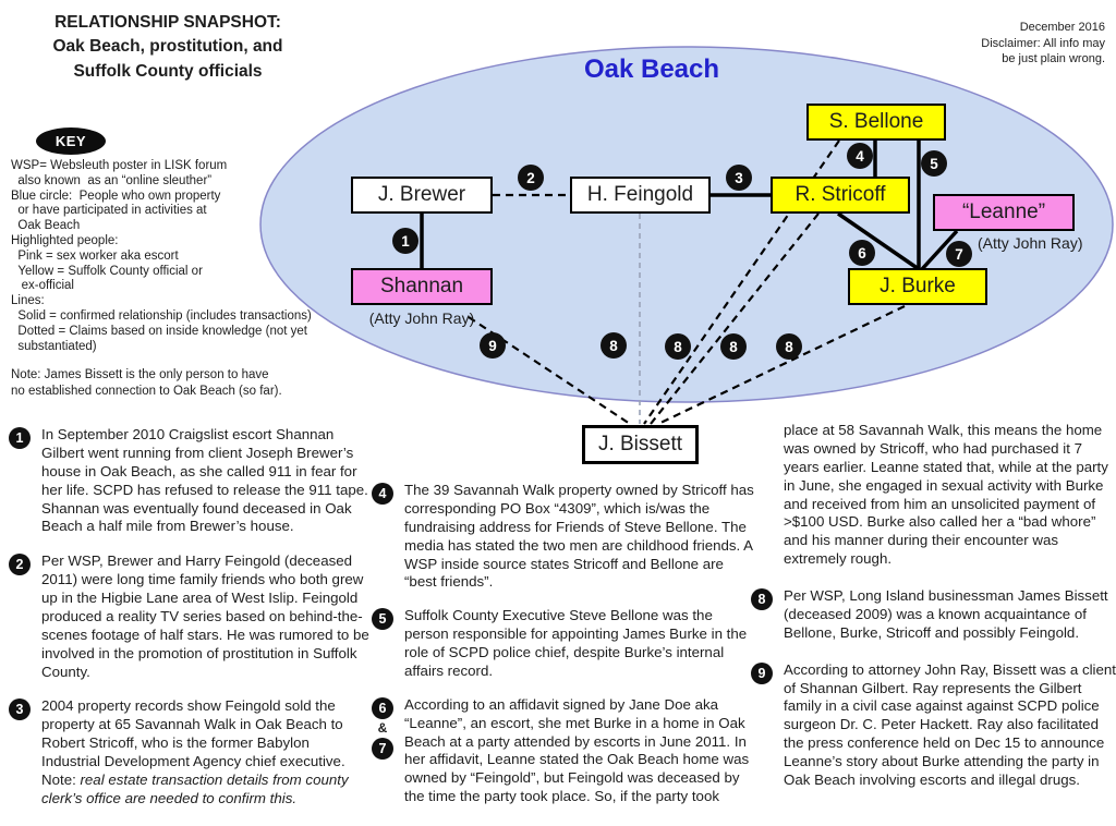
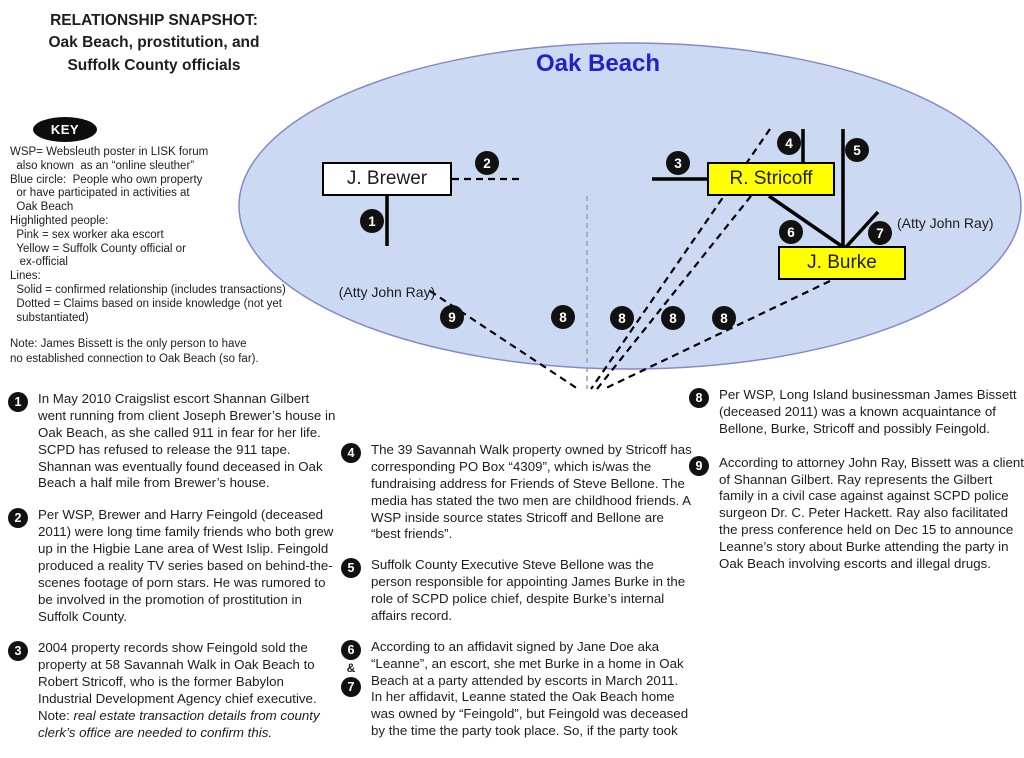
  RELATIONSHIP SNAPSHOT:
  Oak Beach, prostitution, and
  Suffolk County officials
- December 2016
- Disclaimer: All info may
- be just plain wrong.
  KEY
  WSP= Websleuth poster in LISK forum
  also known as an “online sleuther”
  Blue circle: People who own property
  or have participated in activities at
  Oak Beach
  Highlighted people:
  Pink = sex worker aka escort
  Yellow = Suffolk County official or
  ex-official
  Lines:
  Solid = confirmed relationship (includes transactions)
  Dotted = Claims based on inside knowledge (not yet
  substantiated)
  Note: James Bissett is the only person to have
  no established connection to Oak Beach (so far).
  Oak Beach
  J. Brewer
- H. Feingold
  R. Stricoff
- S. Bellone
- “Leanne”
  J. Burke
- Shannan
- J. Bissett
  (Atty John Ray)
  (Atty John Ray)
  1
  2
  3
  4
  5
  6
  7
  8
  8
  8
  8
  9
  1
- In September 2010 Craigslist escort Shannan Gilbert went running from client Joseph Brewer’s house in Oak Beach, as she called 911 in fear for her life. SCPD has refused to release the 911 tape. Shannan was eventually found deceased in Oak Beach a half mile from Brewer’s house.
+ In May 2010 Craigslist escort Shannan Gilbert went running from client Joseph Brewer’s house in Oak Beach, as she called 911 in fear for her life. SCPD has refused to release the 911 tape. Shannan was eventually found deceased in Oak Beach a half mile from Brewer’s house.
  2
- Per WSP, Brewer and Harry Feingold (deceased 2011) were long time family friends who both grew up in the Higbie Lane area of West Islip. Feingold produced a reality TV series based on behind-the-scenes footage of half stars. He was rumored to be involved in the promotion of prostitution in Suffolk County.
+ Per WSP, Brewer and Harry Feingold (deceased 2011) were long time family friends who both grew up in the Higbie Lane area of West Islip. Feingold produced a reality TV series based on behind-the-scenes footage of porn stars. He was rumored to be involved in the promotion of prostitution in Suffolk County.
  3
- 2004 property records show Feingold sold the property at 65 Savannah Walk in Oak Beach to Robert Stricoff, who is the former Babylon Industrial Development Agency chief executive. Note: real estate transaction details from county clerk’s office are needed to confirm this.
+ 2004 property records show Feingold sold the property at 58 Savannah Walk in Oak Beach to Robert Stricoff, who is the former Babylon Industrial Development Agency chief executive. Note: real estate transaction details from county clerk’s office are needed to confirm this.
  4
  The 39 Savannah Walk property owned by Stricoff has corresponding PO Box “4309”, which is/was the fundraising address for Friends of Steve Bellone. The media has stated the two men are childhood friends. A WSP inside source states Stricoff and Bellone are “best friends”.
  5
  Suffolk County Executive Steve Bellone was the person responsible for appointing James Burke in the role of SCPD police chief, despite Burke’s internal affairs record.
  6
  &
  7
- According to an affidavit signed by Jane Doe aka “Leanne”, an escort, she met Burke in a home in Oak Beach at a party attended by escorts in June 2011. In her affidavit, Leanne stated the Oak Beach home was owned by “Feingold”, but Feingold was deceased by the time the party took place. So, if the party took
+ According to an affidavit signed by Jane Doe aka “Leanne”, an escort, she met Burke in a home in Oak Beach at a party attended by escorts in March 2011. In her affidavit, Leanne stated the Oak Beach home was owned by “Feingold”, but Feingold was deceased by the time the party took place. So, if the party took
- place at 58 Savannah Walk, this means the home was owned by Stricoff, who had purchased it 7 years earlier. Leanne stated that, while at the party in June, she engaged in sexual activity with Burke and received from him an unsolicited payment of >$100 USD. Burke also called her a “bad whore” and his manner during their encounter was extremely rough.
  8
- Per WSP, Long Island businessman James Bissett (deceased 2009) was a known acquaintance of Bellone, Burke, Stricoff and possibly Feingold.
+ Per WSP, Long Island businessman James Bissett (deceased 2011) was a known acquaintance of Bellone, Burke, Stricoff and possibly Feingold.
  9
  According to attorney John Ray, Bissett was a client of Shannan Gilbert. Ray represents the Gilbert family in a civil case against against SCPD police surgeon Dr. C. Peter Hackett. Ray also facilitated the press conference held on Dec 15 to announce Leanne’s story about Burke attending the party in Oak Beach involving escorts and illegal drugs.
